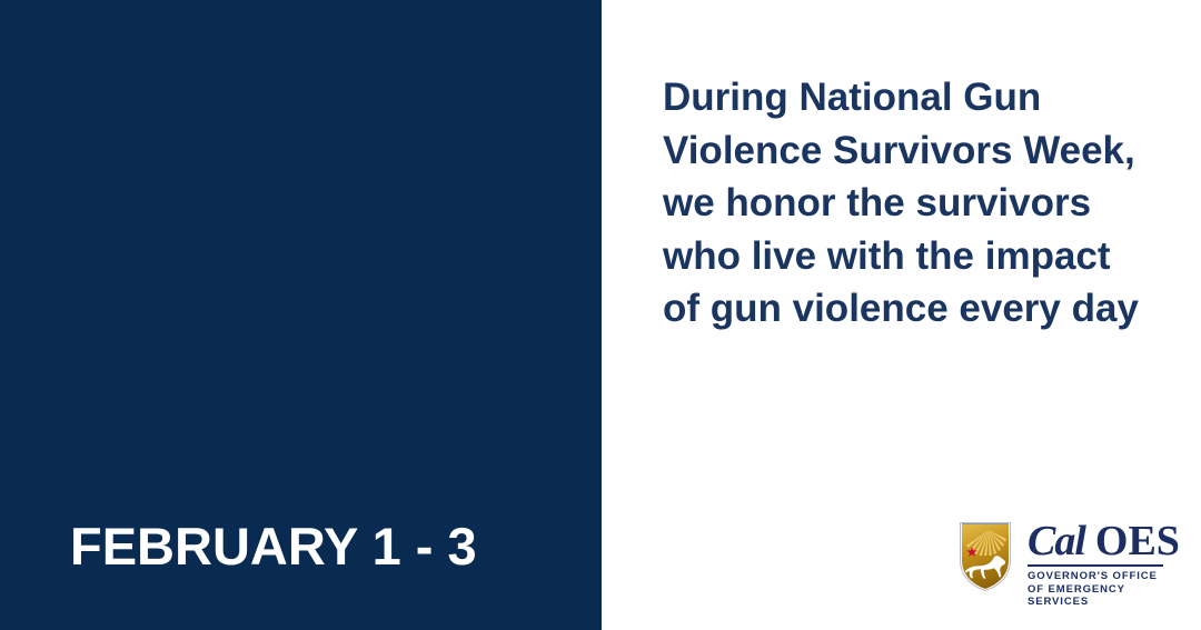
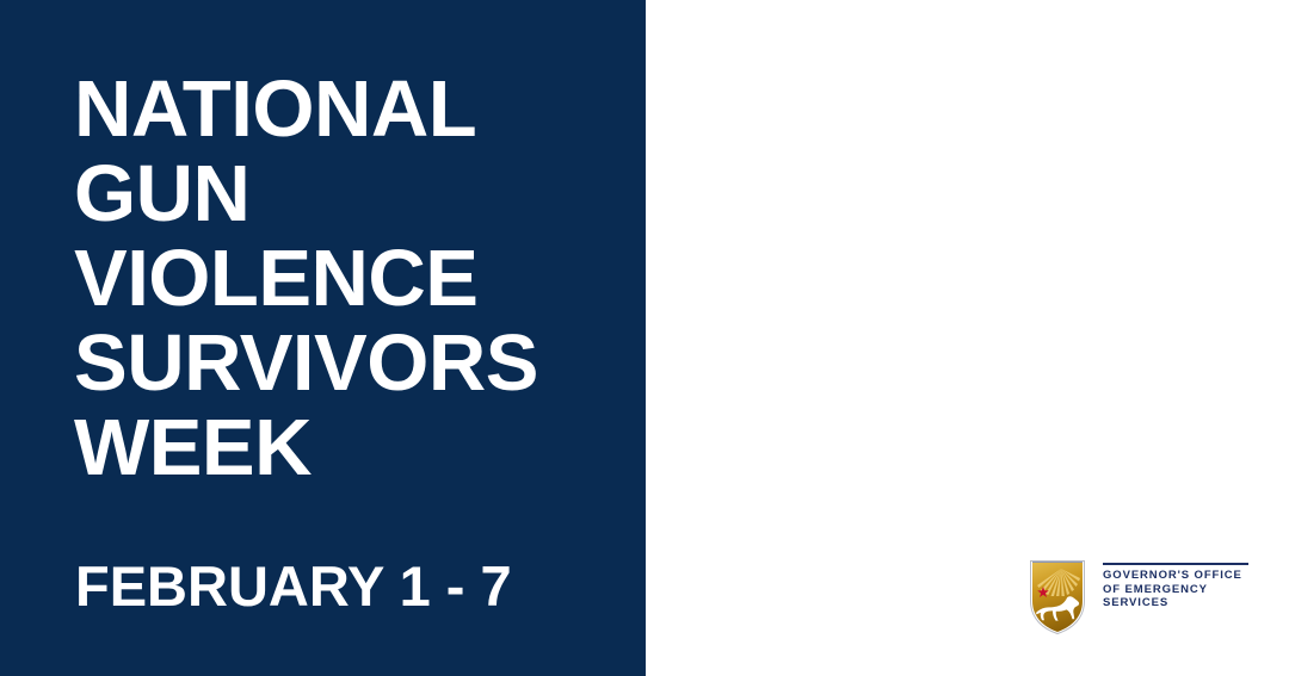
+ NATIONAL
+ GUN
+ VIOLENCE
+ SURVIVORS
+ WEEK
- FEBRUARY 1 - 3
+ FEBRUARY 1 - 7
- During National Gun
- Violence Survivors Week,
- we honor the survivors
- who live with the impact
- of gun violence every day
- Cal OES
  GOVERNOR'S OFFICE
  OF EMERGENCY SERVICES
